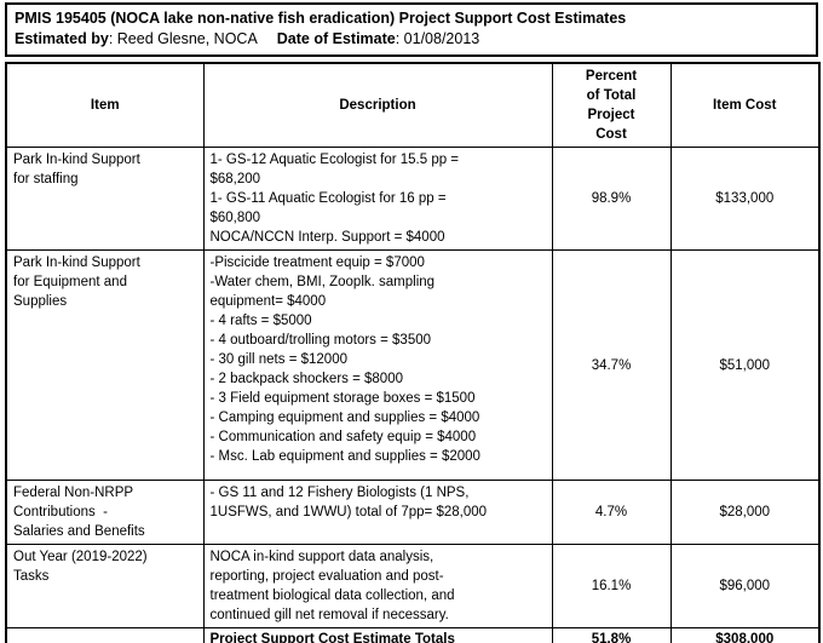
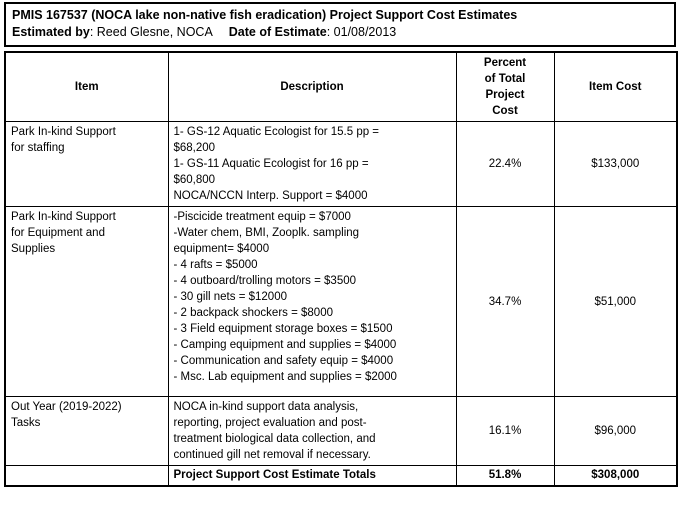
- PMIS 195405 (NOCA lake non-native fish eradication) Project Support Cost Estimates
+ PMIS 167537 (NOCA lake non-native fish eradication) Project Support Cost Estimates
  Estimated by: Reed Glesne, NOCA Date of Estimate: 01/08/2013
  Item	Description	Percent of Total Project Cost	Item Cost
- Park In-kind Support for staffing	1- GS-12 Aquatic Ecologist for 15.5 pp = $68,200 1- GS-11 Aquatic Ecologist for 16 pp = $60,800 NOCA/NCCN Interp. Support = $4000	98.9%	$133,000
+ Park In-kind Support for staffing	1- GS-12 Aquatic Ecologist for 15.5 pp = $68,200 1- GS-11 Aquatic Ecologist for 16 pp = $60,800 NOCA/NCCN Interp. Support = $4000	22.4%	$133,000
  Park In-kind Support for Equipment and Supplies	-Piscicide treatment equip = $7000 -Water chem, BMI, Zooplk. sampling equipment= $4000 - 4 rafts = $5000 - 4 outboard/trolling motors = $3500 - 30 gill nets = $12000 - 2 backpack shockers = $8000 - 3 Field equipment storage boxes = $1500 - Camping equipment and supplies = $4000 - Communication and safety equip = $4000 - Msc. Lab equipment and supplies = $2000	34.7%	$51,000
- Federal Non-NRPP Contributions - Salaries and Benefits	- GS 11 and 12 Fishery Biologists (1 NPS, 1USFWS, and 1WWU) total of 7pp= $28,000	4.7%	$28,000
  Out Year (2019-2022) Tasks	NOCA in-kind support data analysis, reporting, project evaluation and post- treatment biological data collection, and continued gill net removal if necessary.	16.1%	$96,000
  	Project Support Cost Estimate Totals	51.8%	$308,000
